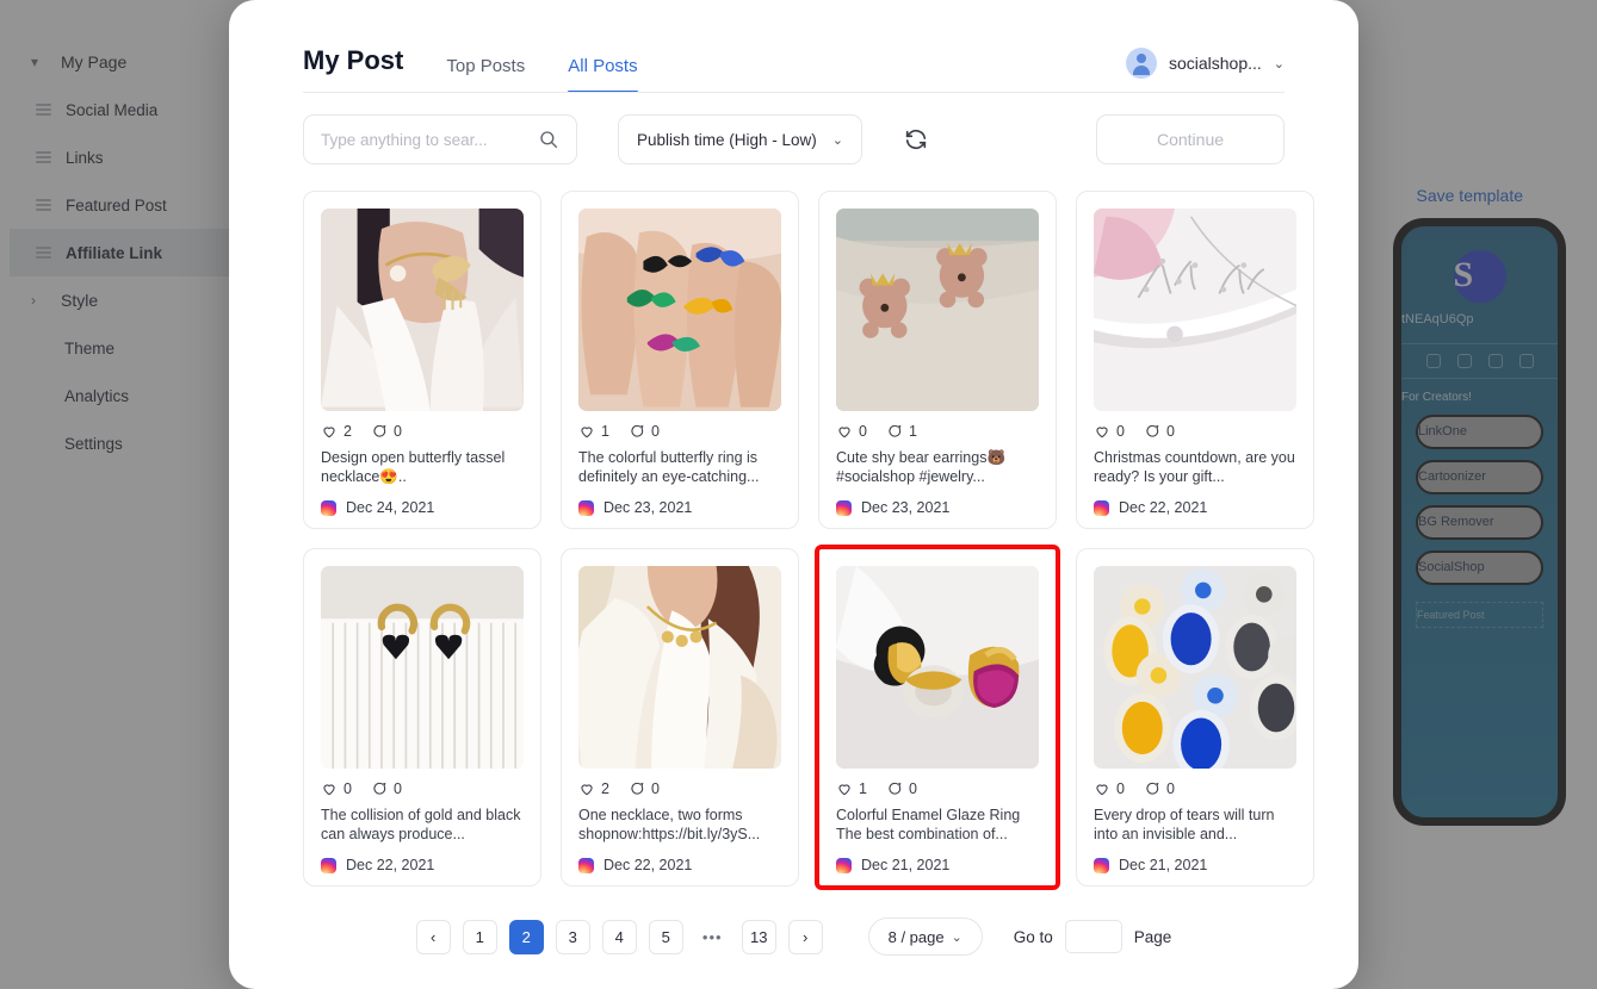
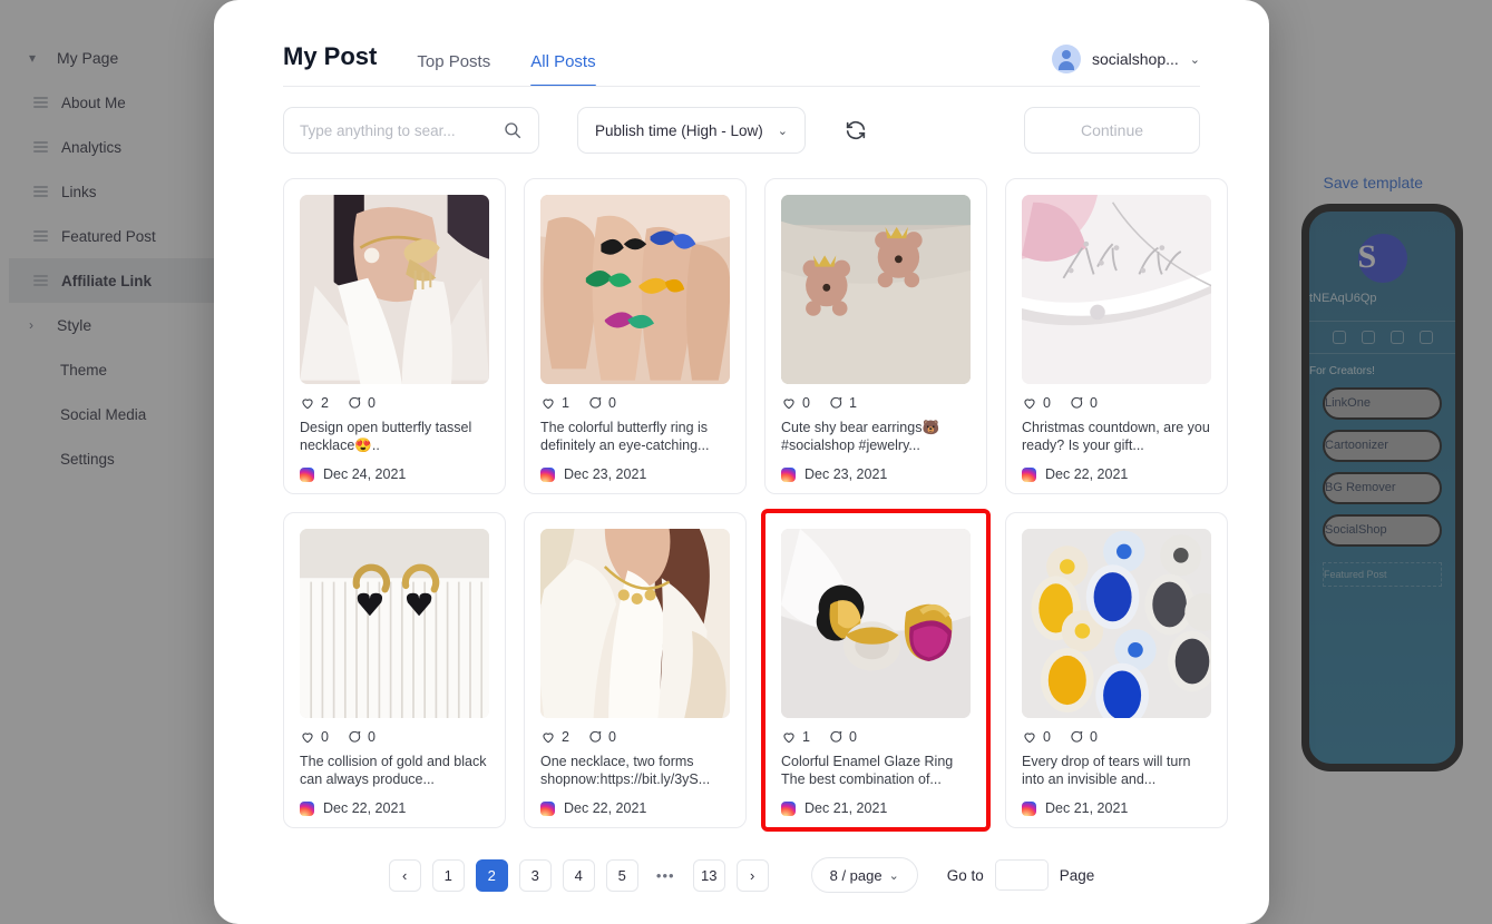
  ▾
  My Page
+ About Me
- Social Media
+ Analytics
  Links
  Featured Post
  Affiliate Link
  ›
  Style
  Theme
- Analytics
+ Social Media
  Settings
  Save template
  S
  tNEAqU6Qp
  For Creators!
  LinkOne
  Cartoonizer
  BG Remover
  SocialShop
  Featured Post
  My Post
  Top Posts
  All Posts
  socialshop...
  ⌄
  Type anything to sear...
  Publish time (High - Low)
  ⌄
  Continue
  2
  0
  Design open butterfly tassel necklace😍..
  Dec 24, 2021
  1
  0
  The colorful butterfly ring is definitely an eye-catching...
  Dec 23, 2021
  0
  1
  Cute shy bear earrings🐻 #socialshop #jewelry...
  Dec 23, 2021
  0
  0
  Christmas countdown, are you ready? Is your gift...
  Dec 22, 2021
  0
  0
  The collision of gold and black can always produce...
  Dec 22, 2021
  2
  0
  One necklace, two forms shopnow:https://bit.ly/3yS...
  Dec 22, 2021
  1
  0
  Colorful Enamel Glaze Ring The best combination of...
  Dec 21, 2021
  0
  0
  Every drop of tears will turn into an invisible and...
  Dec 21, 2021
  ‹
  1
  2
  3
  4
  5
  •••
  13
  ›
  8 / page
  ⌄
  Go to
  Page
